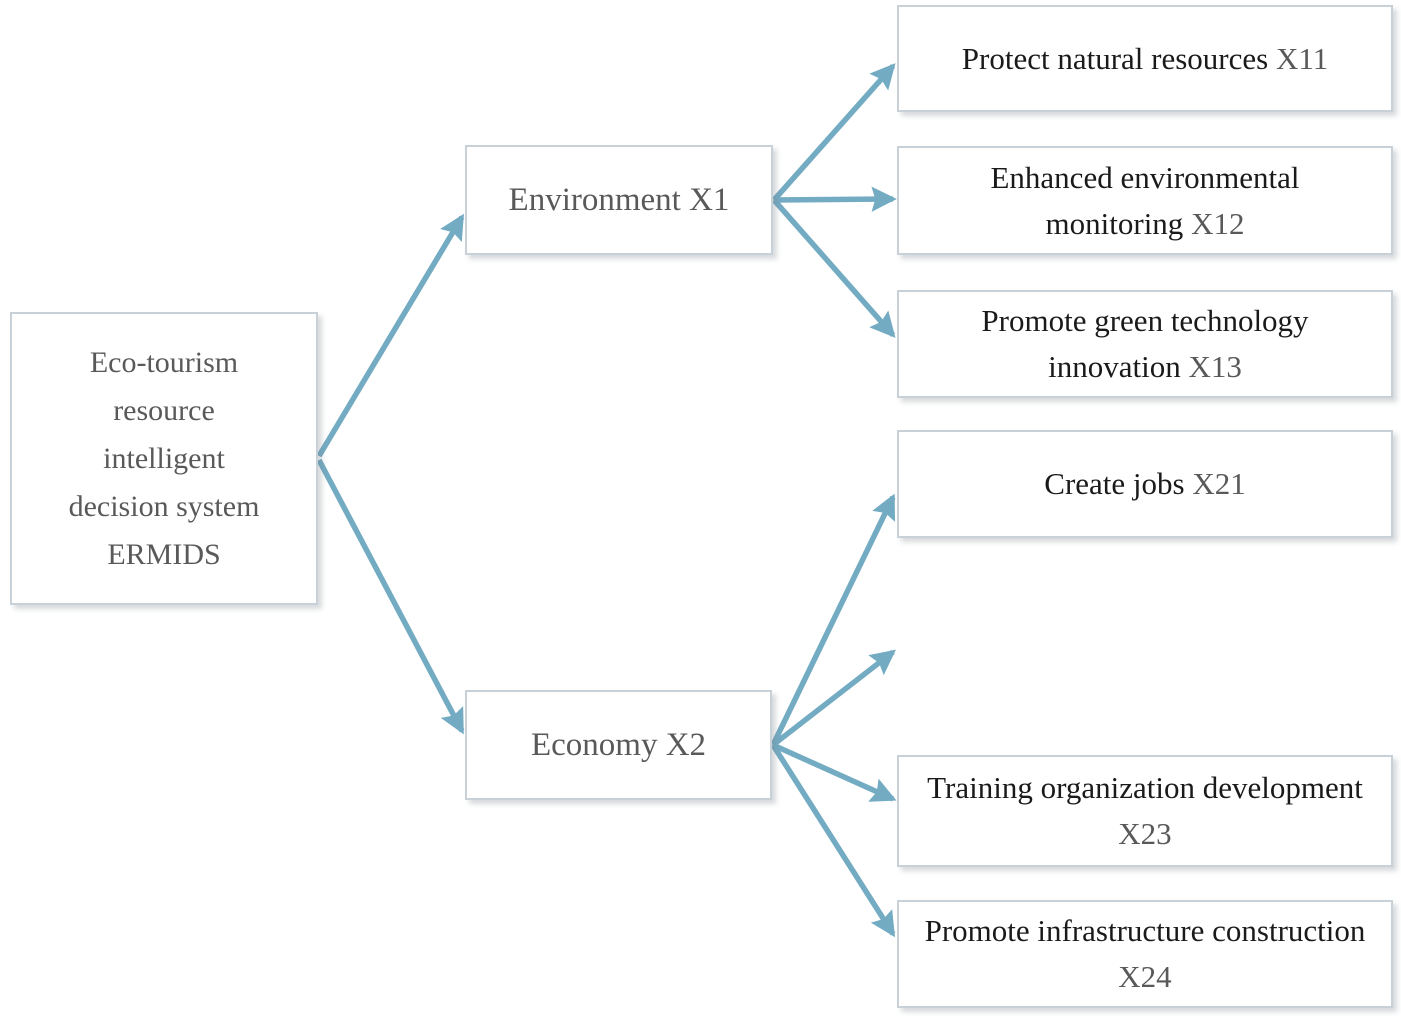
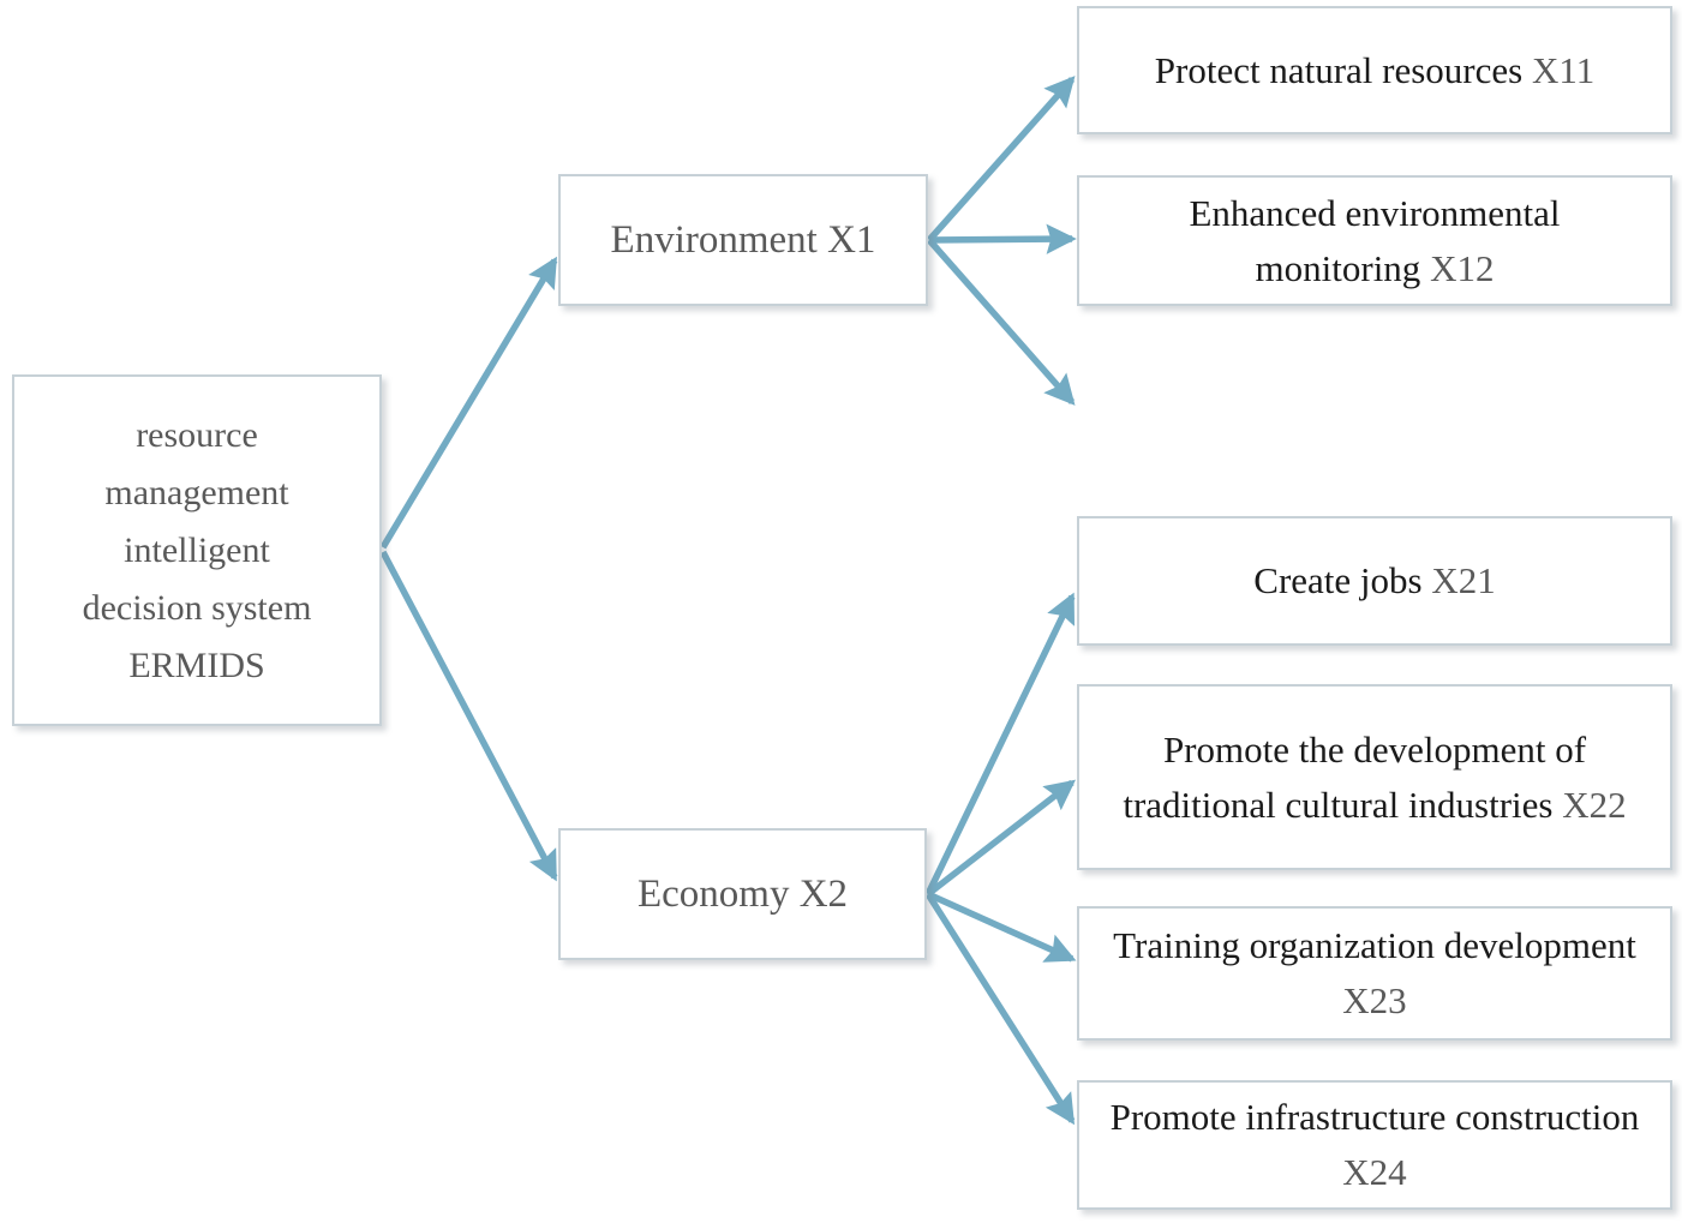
- Eco-tourism
  resource
+ management
  intelligent
  decision system
  ERMIDS
  Environment X1
  Economy X2
  Protect natural resources X11
  Enhanced environmental monitoring X12
- Promote green technology innovation X13
  Create jobs X21
+ Promote the development of traditional cultural industries X22
  Training organization development X23
  Promote infrastructure construction X24
